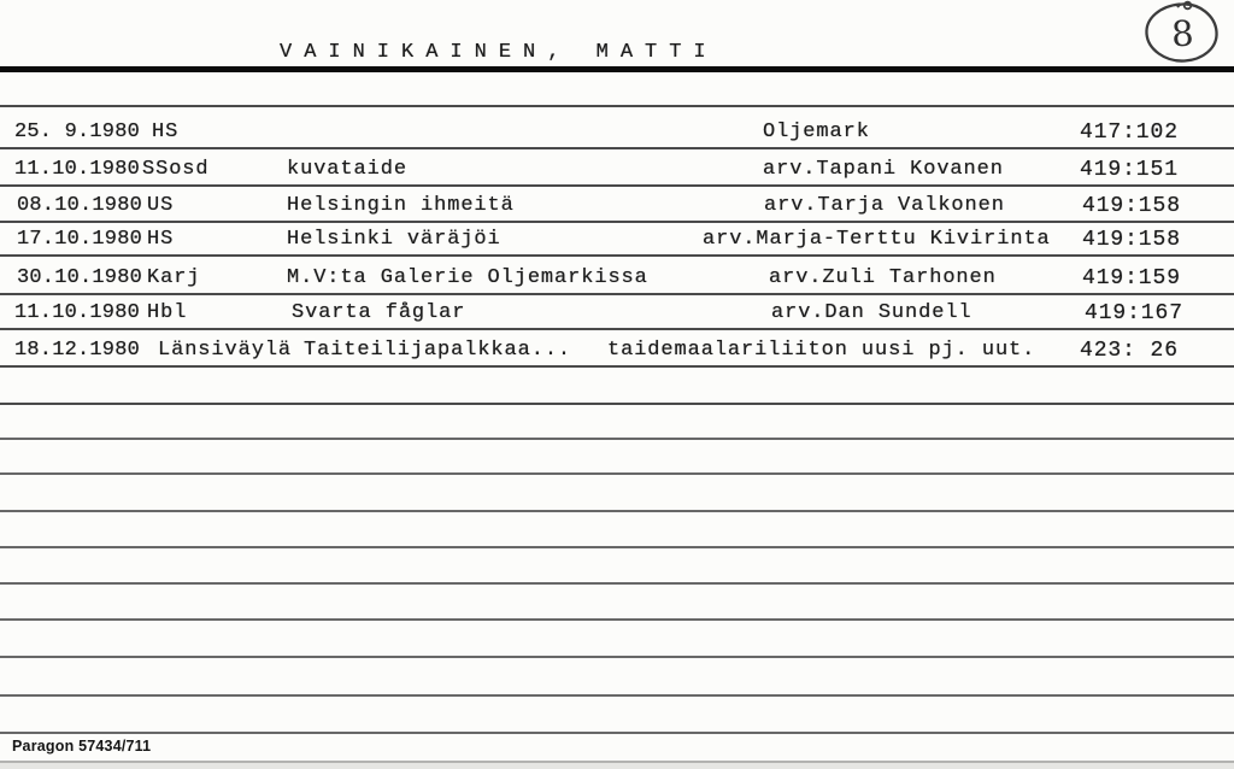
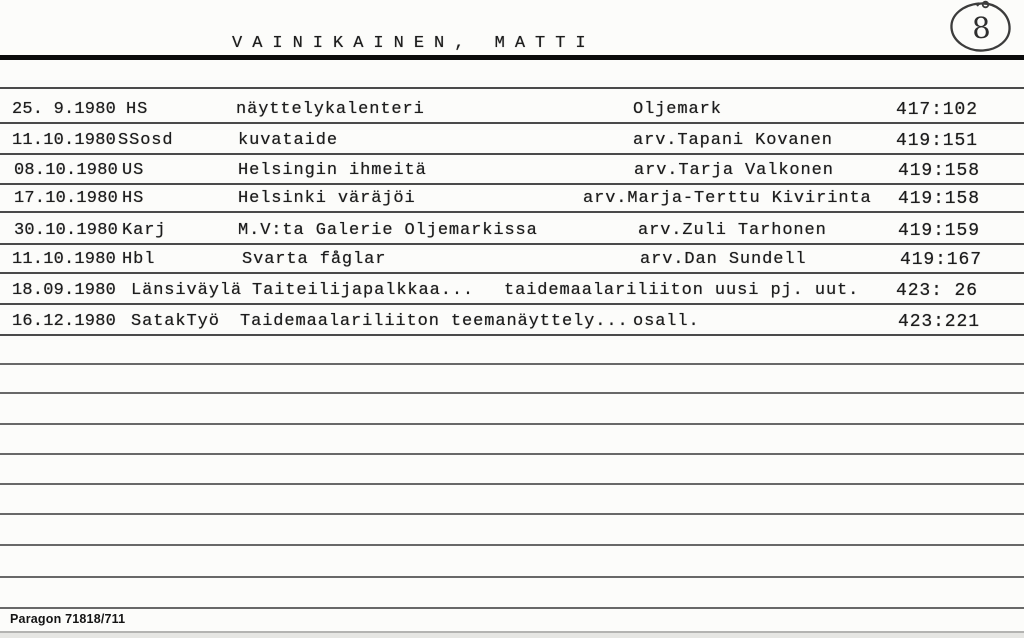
  VAINIKAINEN, MATTI
  25. 9.1980
  HS
+ näyttelykalenteri
  Oljemark
  417:102
  11.10.1980
  SSosd
  kuvataide
  arv.Tapani Kovanen
  419:151
  08.10.1980
  US
  Helsingin ihmeitä
  arv.Tarja Valkonen
  419:158
  17.10.1980
  HS
  Helsinki väräjöi
  arv.Marja-Terttu Kivirinta
  419:158
  30.10.1980
  Karj
  M.V:ta Galerie Oljemarkissa
  arv.Zuli Tarhonen
  419:159
  11.10.1980
  Hbl
  Svarta fåglar
  arv.Dan Sundell
  419:167
- 18.12.1980
+ 18.09.1980
  Länsiväylä
  Taiteilijapalkkaa...
  taidemaalariliiton uusi pj. uut.
  423: 26
+ 16.12.1980
+ SatakTyö
+ Taidemaalariliiton teemanäyttely...
+ osall.
+ 423:221
- Paragon 57434/711
+ Paragon 71818/711
